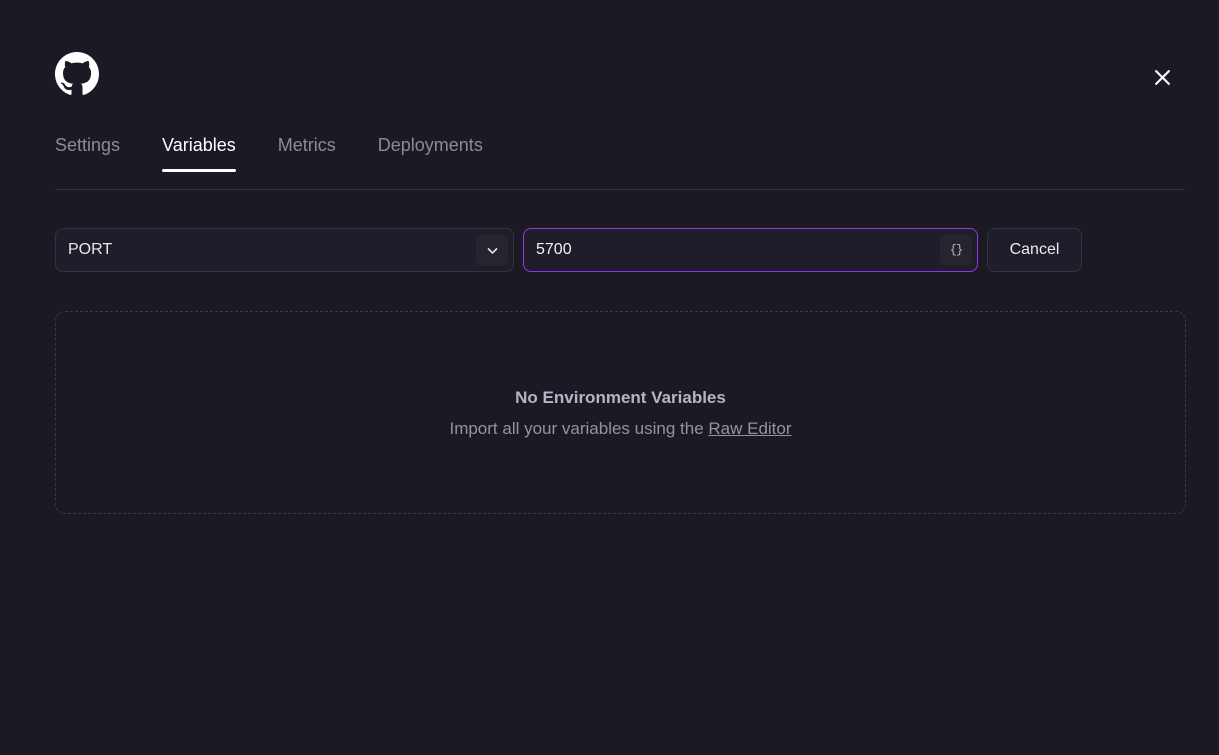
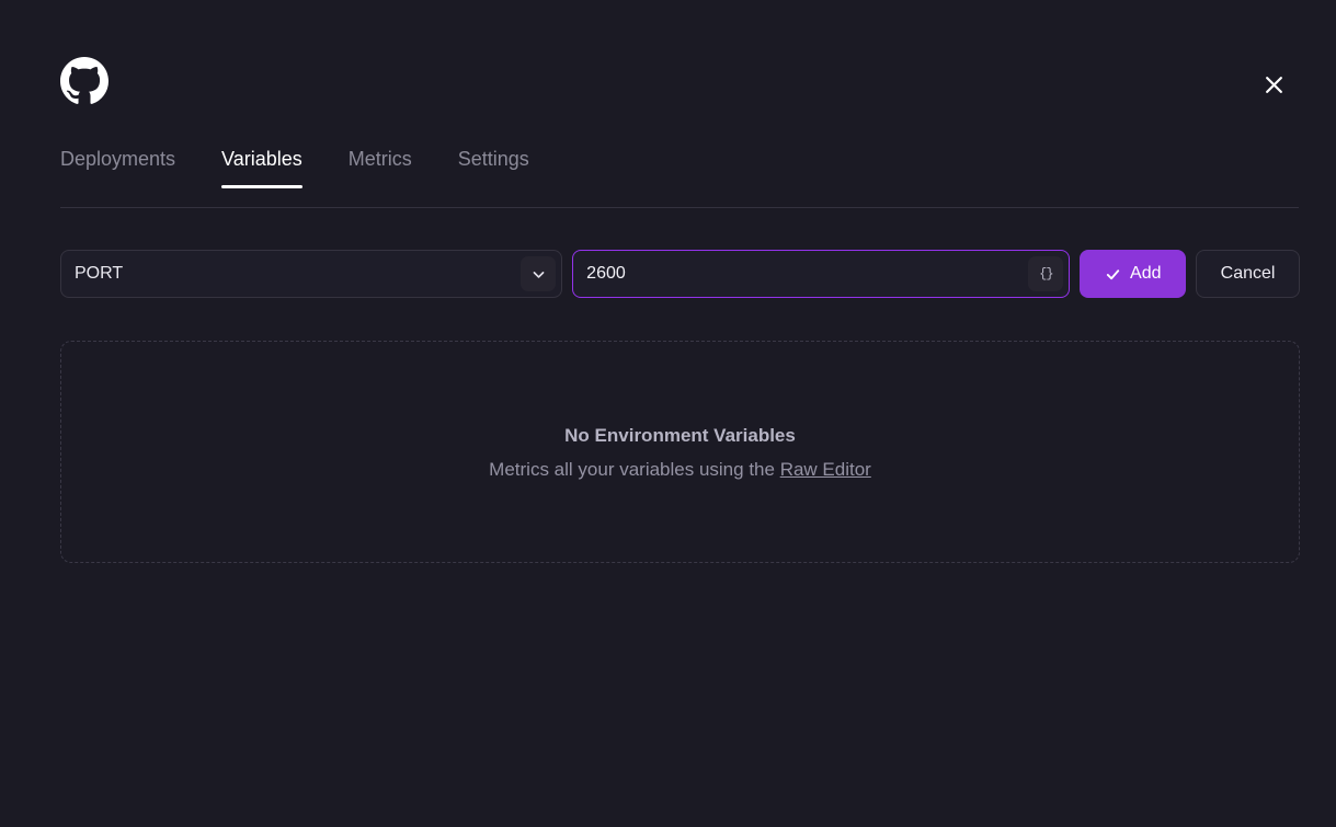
- Settings
+ Deployments
  Variables
  Metrics
- Deployments
+ Settings
  PORT
- 5700
+ 2600
  {}
+ Add
  Cancel
  No Environment Variables
- Import all your variables using the Raw Editor
+ Metrics all your variables using the Raw Editor
